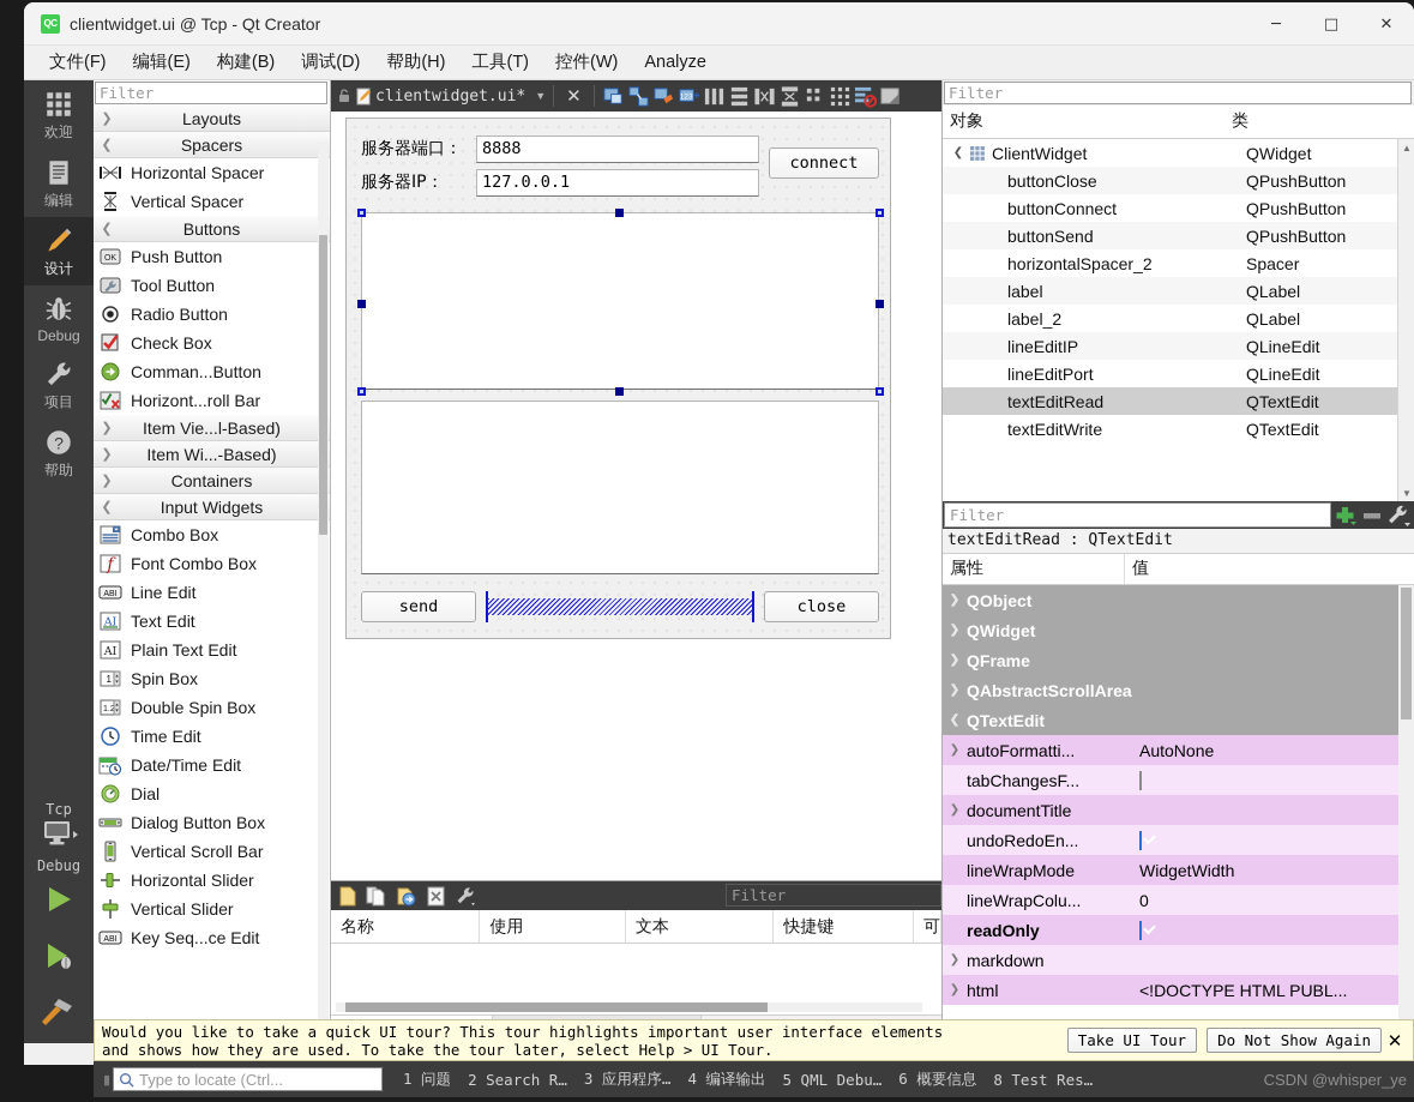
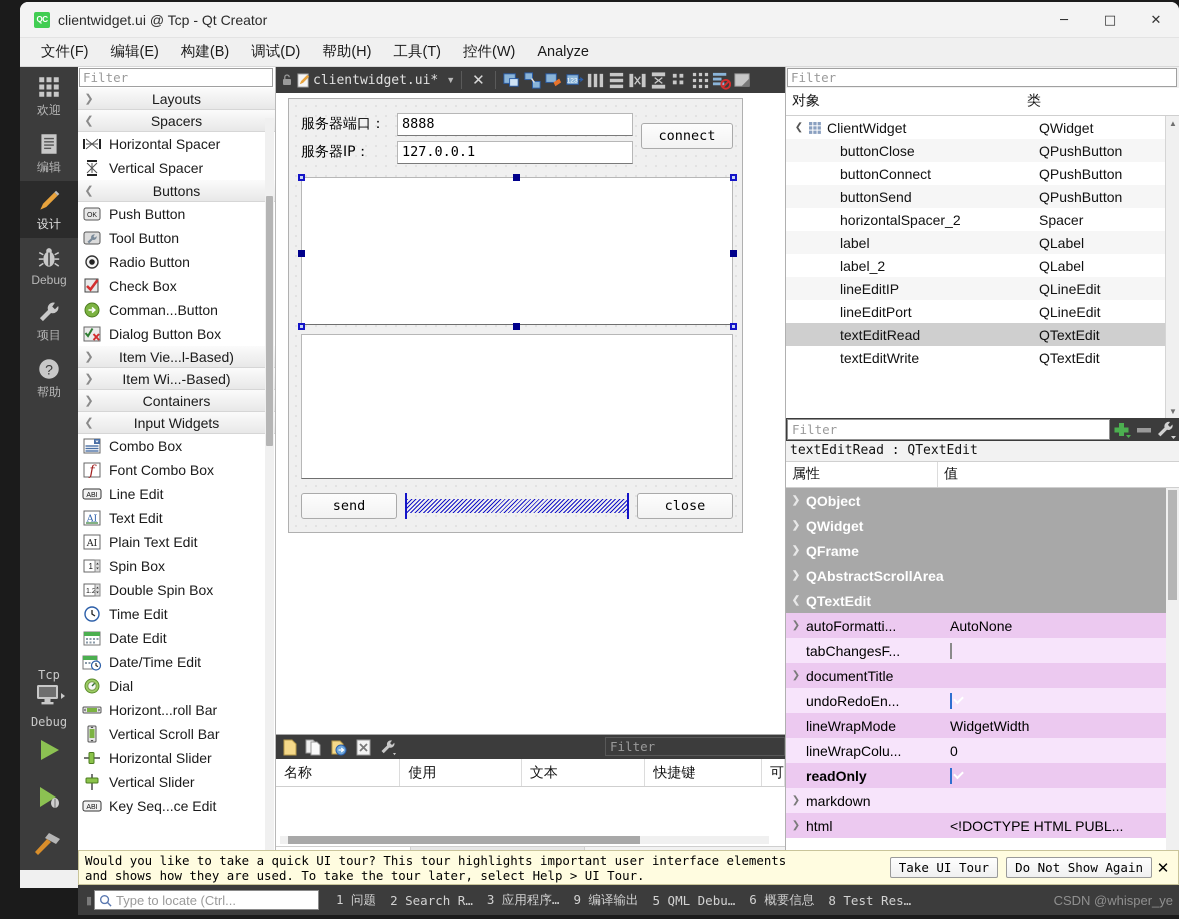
  QC
  clientwidget.ui @ Tcp - Qt Creator
  ─
  □
  ✕
  文件(F)
  编辑(E)
  构建(B)
  调试(D)
  帮助(H)
  工具(T)
  控件(W)
  Analyze
  欢迎
  编辑
  设计
  Debug
  项目
  ?
  帮助
  Tcp
  Debug
  Filter
  ❯
  Layouts
  ❮
  Spacers
  Horizontal Spacer
  Vertical Spacer
  ❮
  Buttons
  Push Button
  Tool Button
  Radio Button
  Check Box
  Comman...Button
- Horizont...roll Bar
+ Dialog Button Box
  ❯
  Item Vie...l-Based)
  ❯
  Item Wi...-Based)
  ❯
  Containers
  ❮
  Input Widgets
  Combo Box
  f
  Font Combo Box
  Line Edit
  AI
  Text Edit
  AI
  Plain Text Edit
  1
  Spin Box
  Double Spin Box
  Time Edit
+ Date Edit
  Date/Time Edit
  Dial
- Dialog Button Box
+ Horizont...roll Bar
  Vertical Scroll Bar
  Horizontal Slider
  Vertical Slider
  Key Seq...ce Edit
  clientwidget.ui*
  ▼
  ✕
  服务器端口：
  8888
  服务器IP：
  127.0.0.1
  connect
  send
  close
  Filter
  名称
  使用
  文本
  快捷键
  可
  Filter
  对象
  类
  ❮
  ClientWidget
  QWidget
  buttonClose
  QPushButton
  buttonConnect
  QPushButton
  buttonSend
  QPushButton
  horizontalSpacer_2
  Spacer
  label
  QLabel
  label_2
  QLabel
  lineEditIP
  QLineEdit
  lineEditPort
  QLineEdit
  textEditRead
  QTextEdit
  textEditWrite
  QTextEdit
  ▲
  ▼
  Filter
  textEditRead : QTextEdit
  属性
  值
  ❯
  QObject
  ❯
  QWidget
  ❯
  QFrame
  ❯
  QAbstractScrollArea
  ❮
  QTextEdit
  ❯
  autoFormatti...
  AutoNone
  tabChangesF...
  ❯
  documentTitle
  undoRedoEn...
  lineWrapMode
  WidgetWidth
  lineWrapColu...
  0
  readOnly
  ❯
  markdown
  ❯
  html
  <!DOCTYPE HTML PUBL...
  Would you like to take a quick UI tour? This tour highlights important user interface elements
  and shows how they are used. To take the tour later, select Help > UI Tour.
  Take UI Tour
  Do Not Show Again
  ✕
  ▮
  Type to locate (Ctrl...
  1 问题
  2 Search R…
  3 应用程序…
- 4 编译输出
+ 9 编译输出
  5 QML Debu…
  6 概要信息
  8 Test Res…
  CSDN @whisper_ye
